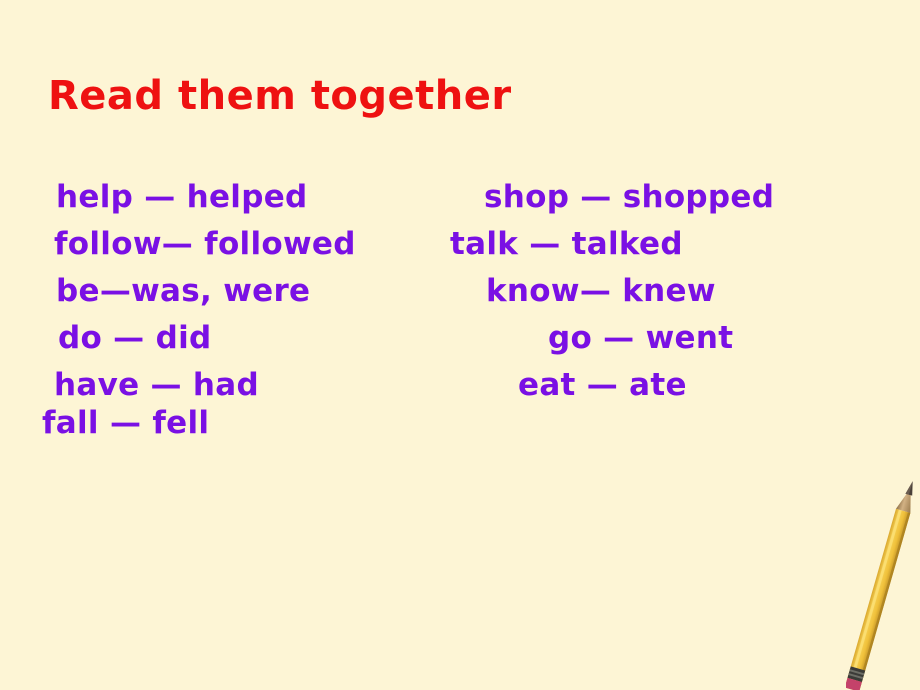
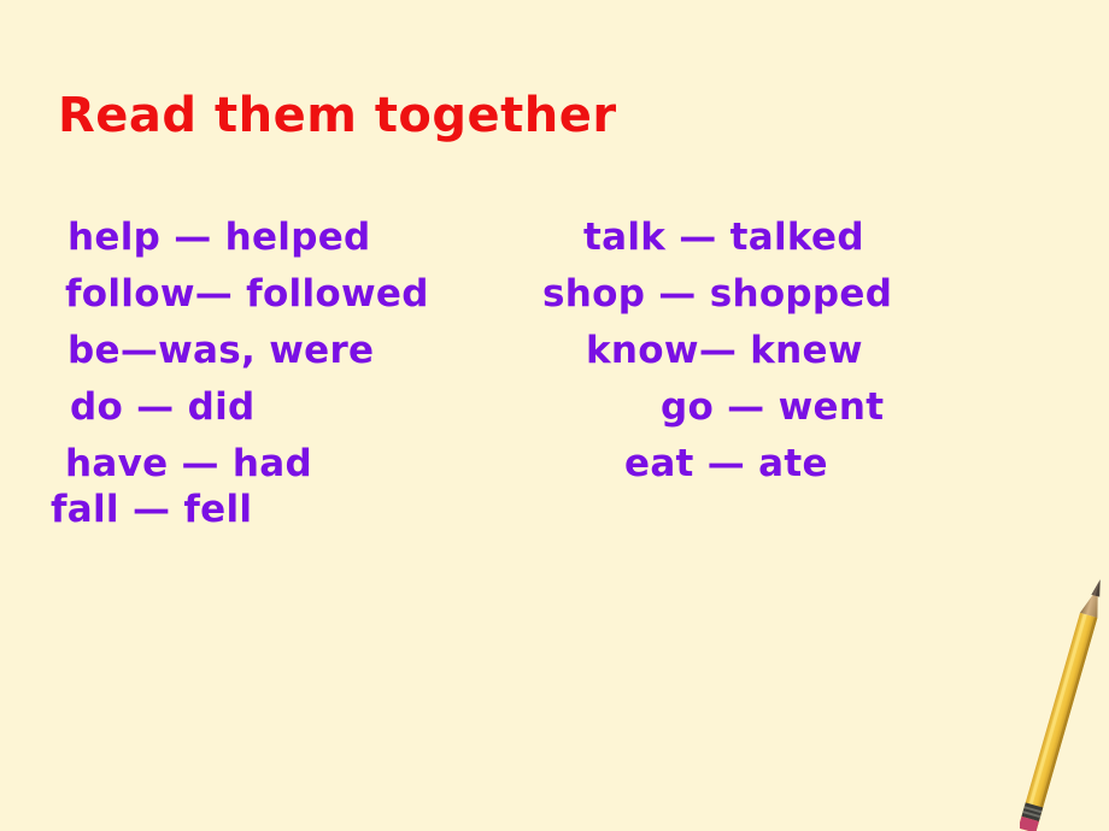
  Read them together
  help — helped
- shop — shopped
+ talk — talked
  follow— followed
- talk — talked
+ shop — shopped
  be—was, were
  know— knew
  do — did
  go — went
  have — had
  eat — ate
  fall — fell
